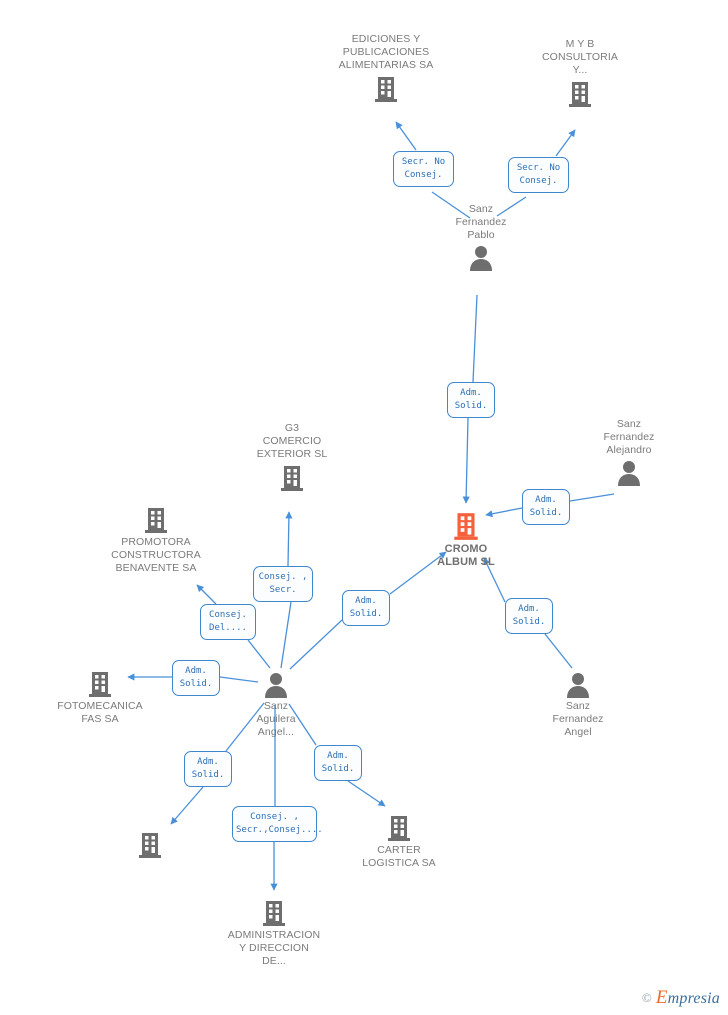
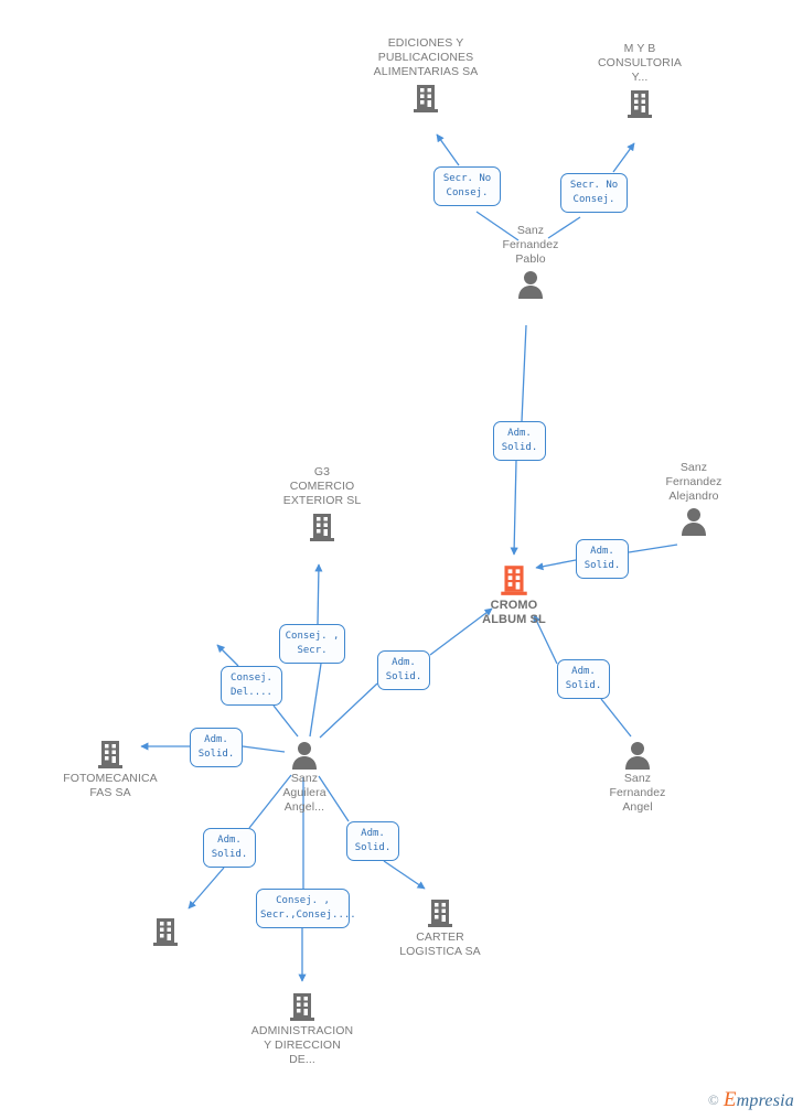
  Secr. No
  Consej.
  Secr. No
  Consej.
  Adm.
  Solid.
  Adm.
  Solid.
  Adm.
  Solid.
  Adm.
  Solid.
  Consej. ,
  Secr.
  Consej.
  Del....
  Adm.
  Solid.
  Adm.
  Solid.
  Consej. ,
  Secr.,Consej....
  Adm.
  Solid.
  EDICIONES Y
  PUBLICACIONES
  ALIMENTARIAS SA
  M Y B
  CONSULTORIA
  Y...
  Sanz
  Fernandez
  Pablo
  G3
  COMERCIO
  EXTERIOR SL
- PROMOTORA
- CONSTRUCTORA
- BENAVENTE SA
  FOTOMECANICA
  FAS SA
  CROMO
  ALBUM SL
  Sanz
  Fernandez
  Alejandro
  Sanz
  Fernandez
  Angel
  Sanz
  Aguilera
  Angel...
  ADMINISTRACION
  Y DIRECCION
  DE...
  CARTER
  LOGISTICA SA
  ©
  Empresia
